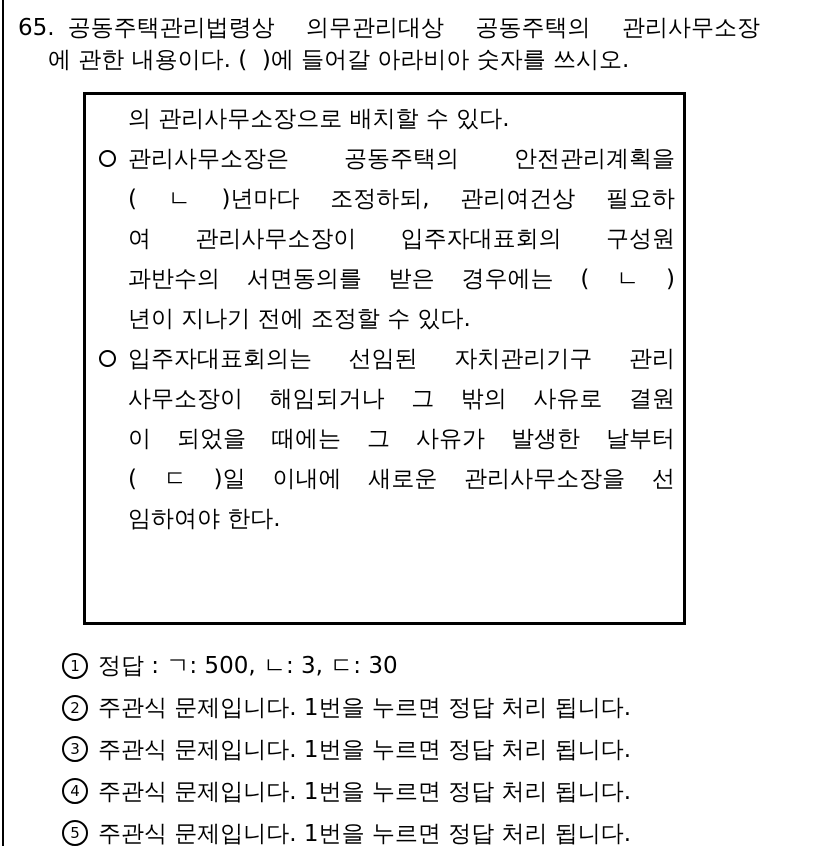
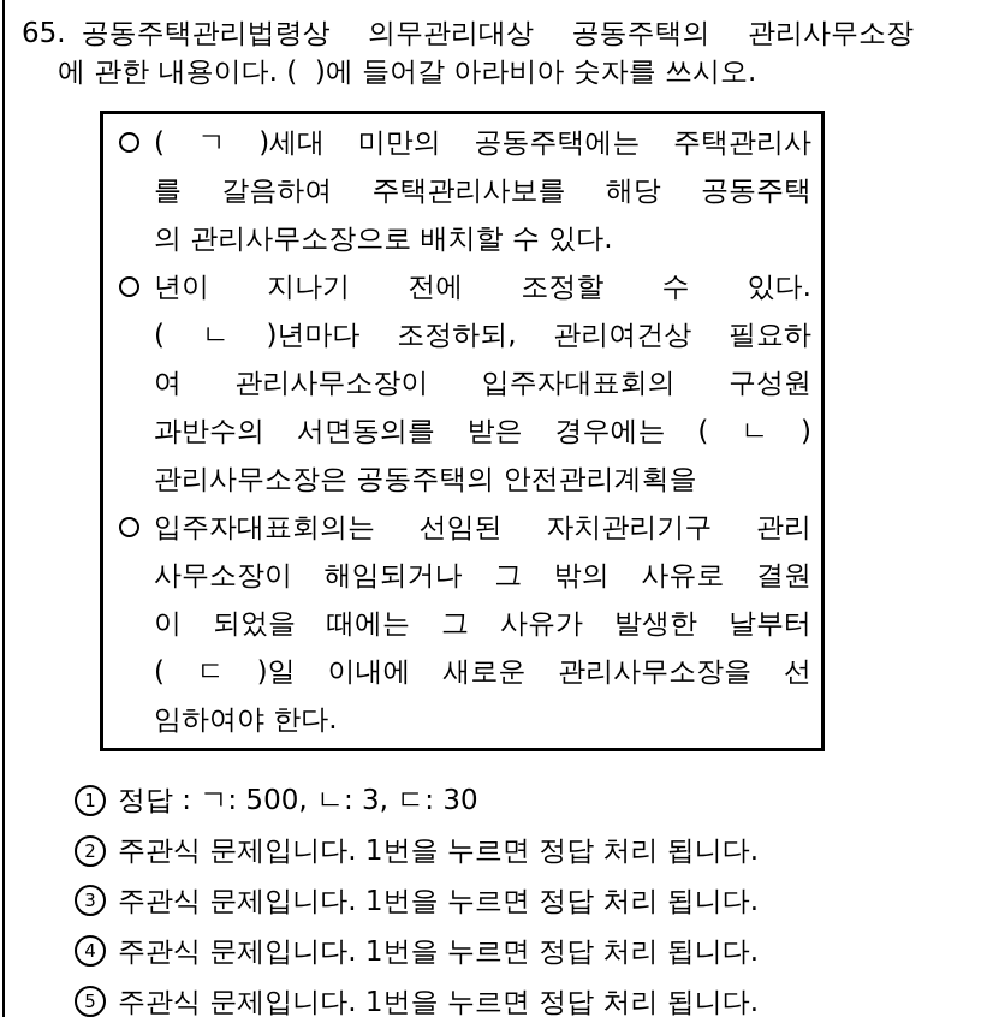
  65.
  공동주택관리법령상 의무관리대상 공동주택의 관리사무소장
  에 관한 내용이다. ( )에 들어갈 아라비아 숫자를 쓰시오.
+ ( ㄱ )세대 미만의 공동주택에는 주택관리사
+ 를 갈음하여 주택관리사보를 해당 공동주택
  의 관리사무소장으로 배치할 수 있다.
- 관리사무소장은 공동주택의 안전관리계획을
+ 년이 지나기 전에 조정할 수 있다.
  ( ㄴ )년마다 조정하되, 관리여건상 필요하
  여 관리사무소장이 입주자대표회의 구성원
  과반수의 서면동의를 받은 경우에는 ( ㄴ )
- 년이 지나기 전에 조정할 수 있다.
+ 관리사무소장은 공동주택의 안전관리계획을
  입주자대표회의는 선임된 자치관리기구 관리
  사무소장이 해임되거나 그 밖의 사유로 결원
  이 되었을 때에는 그 사유가 발생한 날부터
  ( ㄷ )일 이내에 새로운 관리사무소장을 선
  임하여야 한다.
  1
  정답 : ㄱ: 500, ㄴ: 3, ㄷ: 30
  2
  주관식 문제입니다. 1번을 누르면 정답 처리 됩니다.
  3
  주관식 문제입니다. 1번을 누르면 정답 처리 됩니다.
  4
  주관식 문제입니다. 1번을 누르면 정답 처리 됩니다.
  5
  주관식 문제입니다. 1번을 누르면 정답 처리 됩니다.
